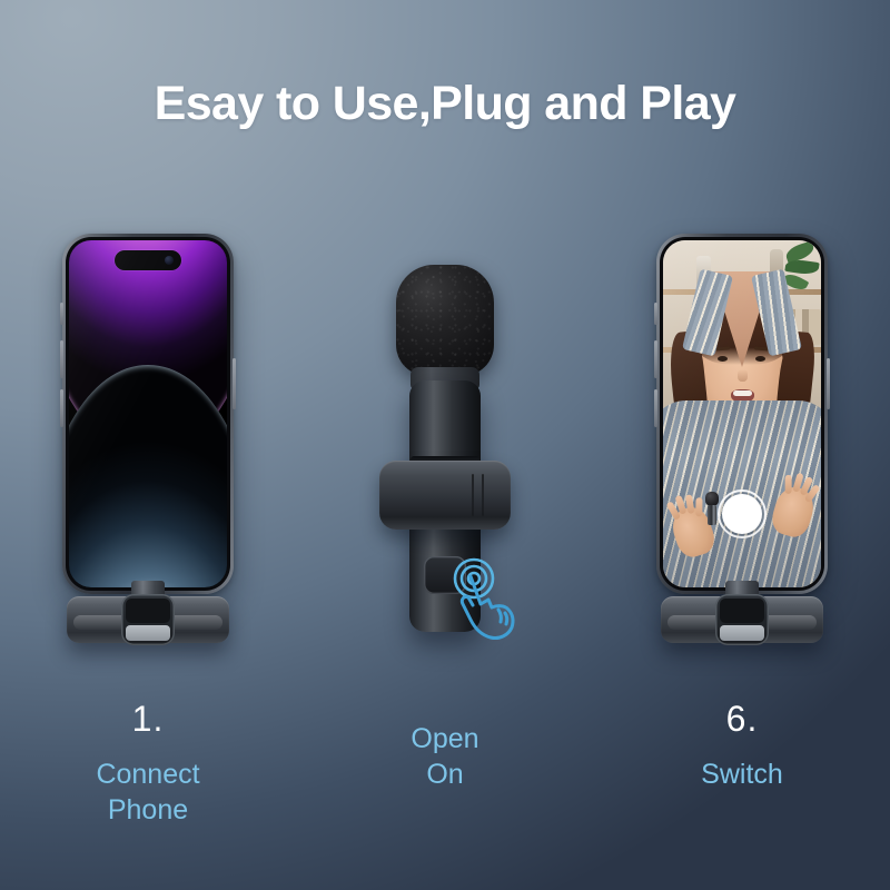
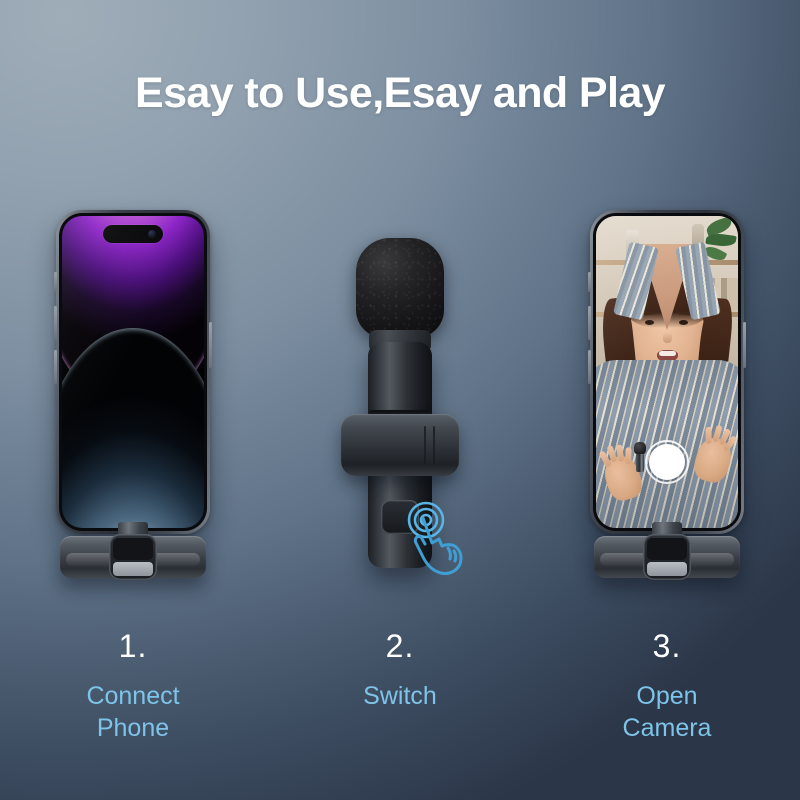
- Esay to Use,Plug and Play
+ Esay to Use,Esay and Play
  1.
  Connect
  Phone
+ 2.
- Open
+ Switch
- On
- 6.
+ 3.
- Switch
+ Open
+ Camera
